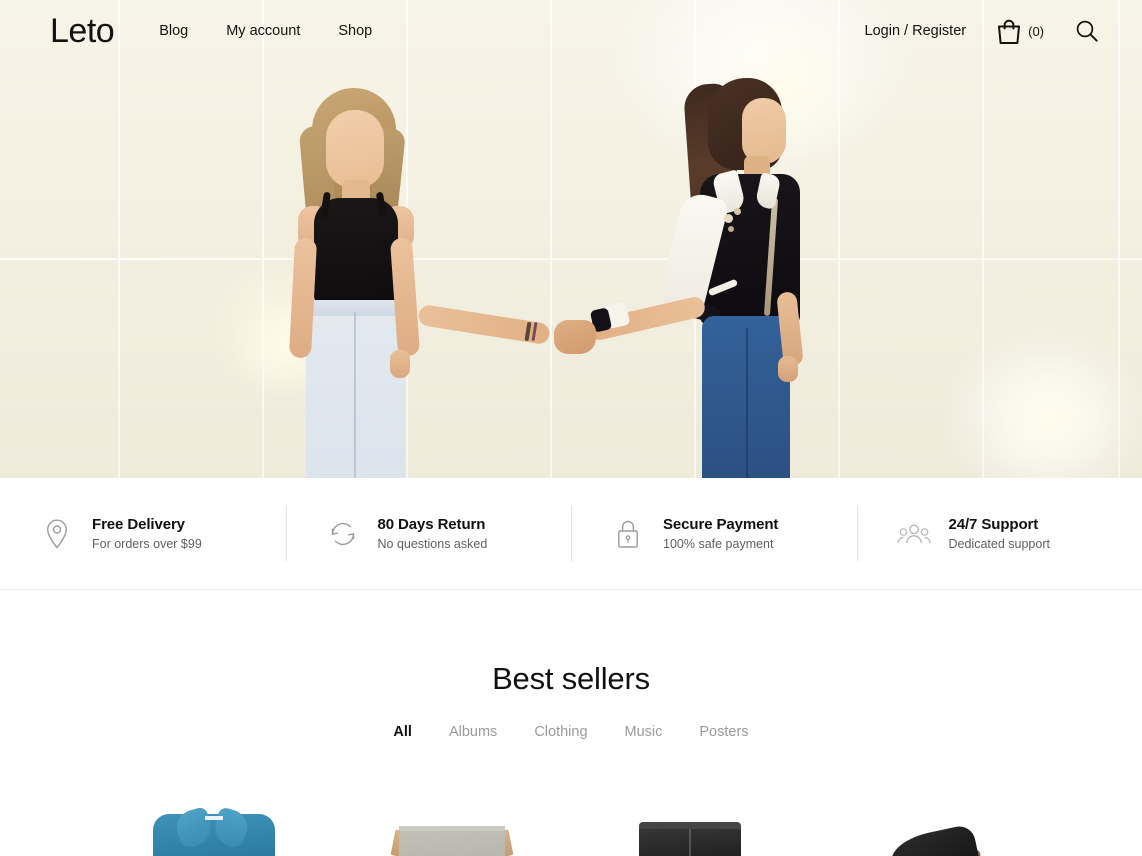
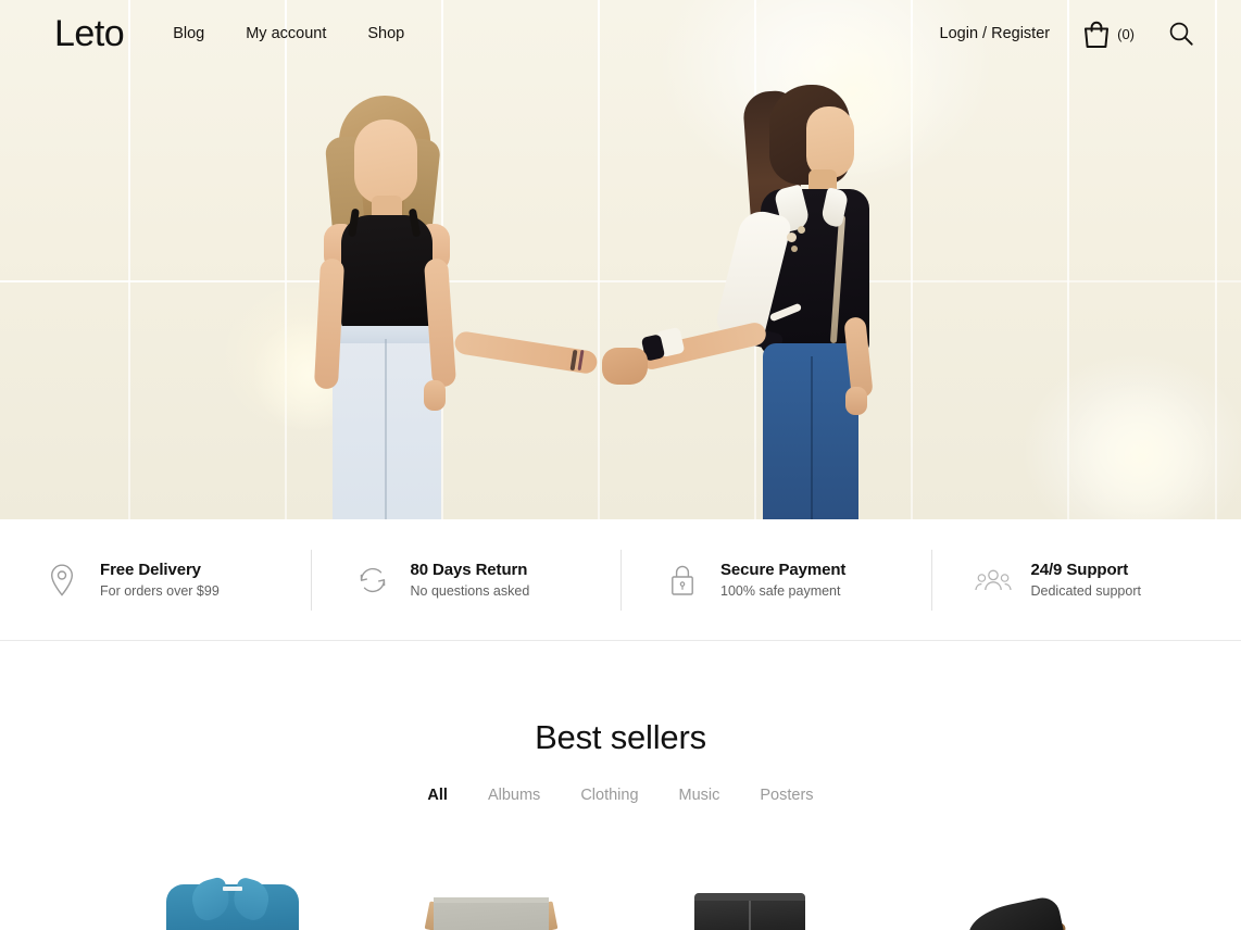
  Leto
  Blog
  My account
  Shop
  Login / Register
  (0)
  Free Delivery
  For orders over $99
  80 Days Return
  No questions asked
  Secure Payment
  100% safe payment
- 24/7 Support
+ 24/9 Support
  Dedicated support
  Best sellers
  All
  Albums
  Clothing
  Music
  Posters
